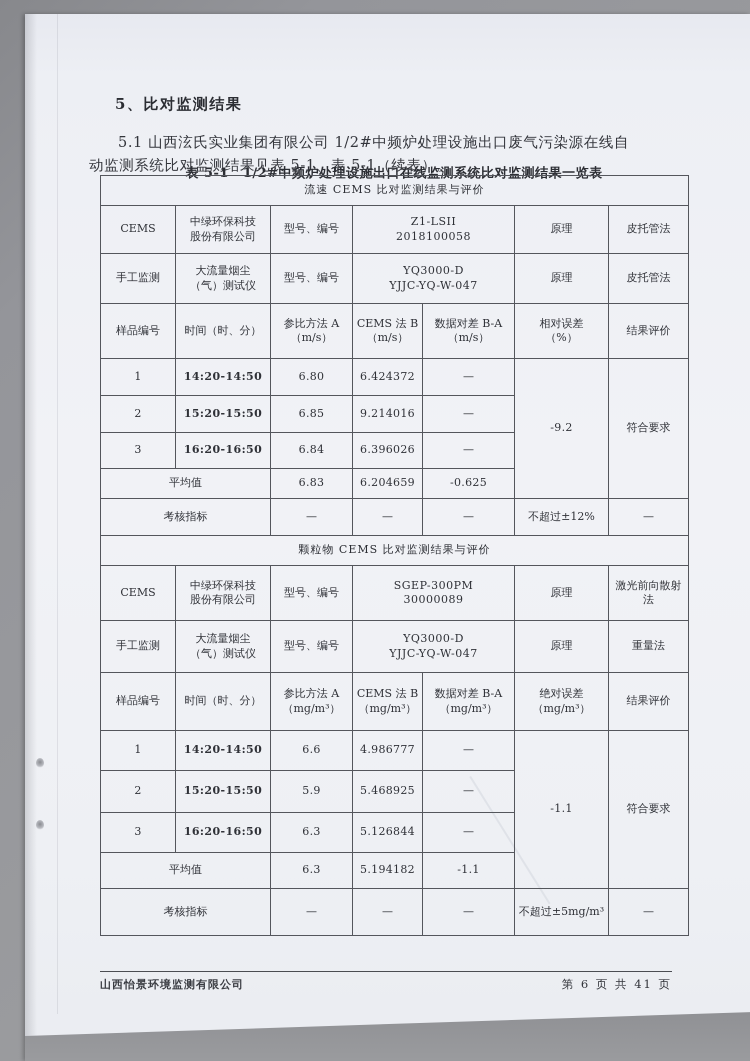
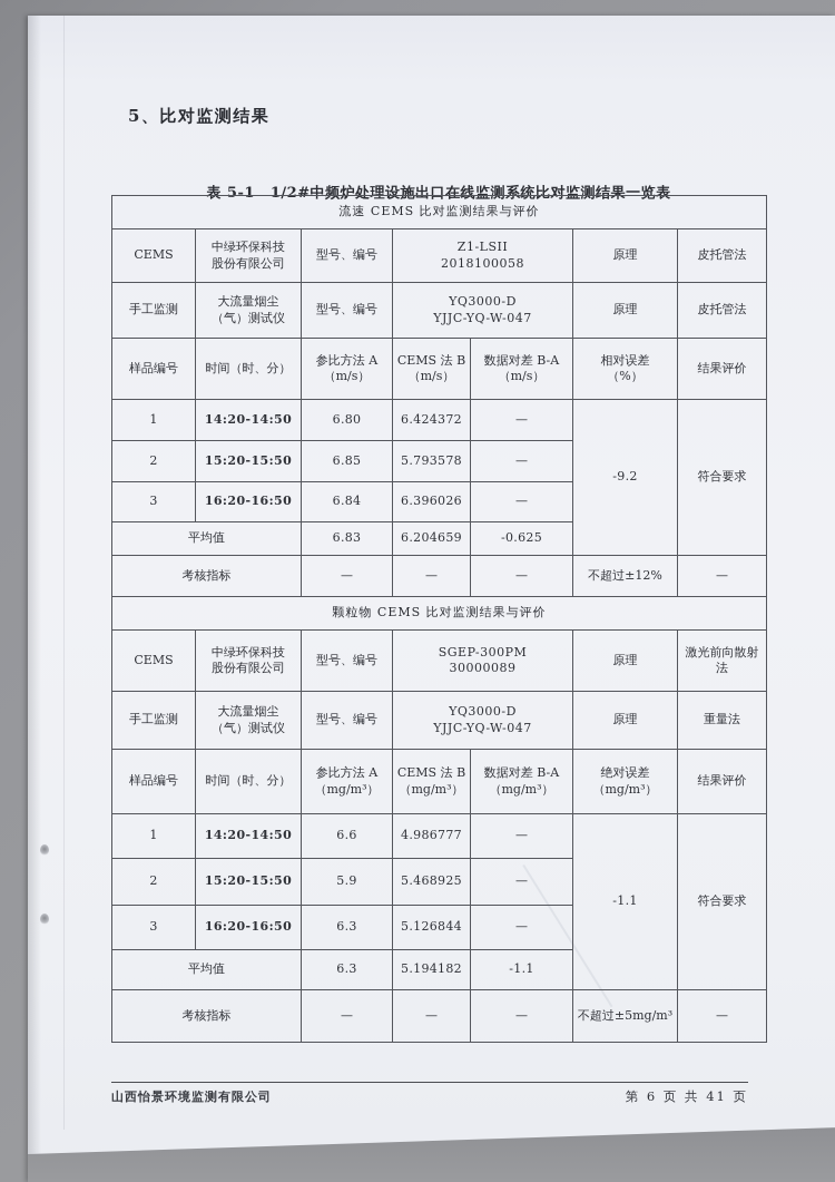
  5、比对监测结果
- 5.1 山西泫氏实业集团有限公司 1/2#中频炉处理设施出口废气污染源在线自
- 动监测系统比对监测结果见表 5-1、表 5-1（续表）。
  表 5-1 1/2#中频炉处理设施出口在线监测系统比对监测结果一览表
  流速 CEMS 比对监测结果与评价
  CEMS	中绿环保科技 股份有限公司	型号、编号	Z1-LSII 2018100058	原理	皮托管法
  手工监测	大流量烟尘 （气）测试仪	型号、编号	YQ3000-D YJJC-YQ-W-047	原理	皮托管法
  样品编号	时间（时、分）	参比方法 A （m/s）	CEMS 法 B （m/s）	数据对差 B-A （m/s）	相对误差 （%）	结果评价
  1	14:20-14:50	6.80	6.424372	—	-9.2	符合要求
- 2	15:20-15:50	6.85	9.214016	—
+ 2	15:20-15:50	6.85	5.793578	—
  3	16:20-16:50	6.84	6.396026	—
  平均值	6.83	6.204659	-0.625
  考核指标	—	—	—	不超过±12%	—
  颗粒物 CEMS 比对监测结果与评价
  CEMS	中绿环保科技 股份有限公司	型号、编号	SGEP-300PM 30000089	原理	激光前向散射法
  手工监测	大流量烟尘 （气）测试仪	型号、编号	YQ3000-D YJJC-YQ-W-047	原理	重量法
  样品编号	时间（时、分）	参比方法 A （mg/m³）	CEMS 法 B （mg/m³）	数据对差 B-A （mg/m³）	绝对误差 （mg/m³）	结果评价
  1	14:20-14:50	6.6	4.986777	—	-1.1	符合要求
  2	15:20-15:50	5.9	5.468925	—
  3	16:20-16:50	6.3	5.126844	—
  平均值	6.3	5.194182	-1.1
  考核指标	—	—	—	不超过±5mg/m³	—
  山西怡景环境监测有限公司
  第 6 页 共 41 页
